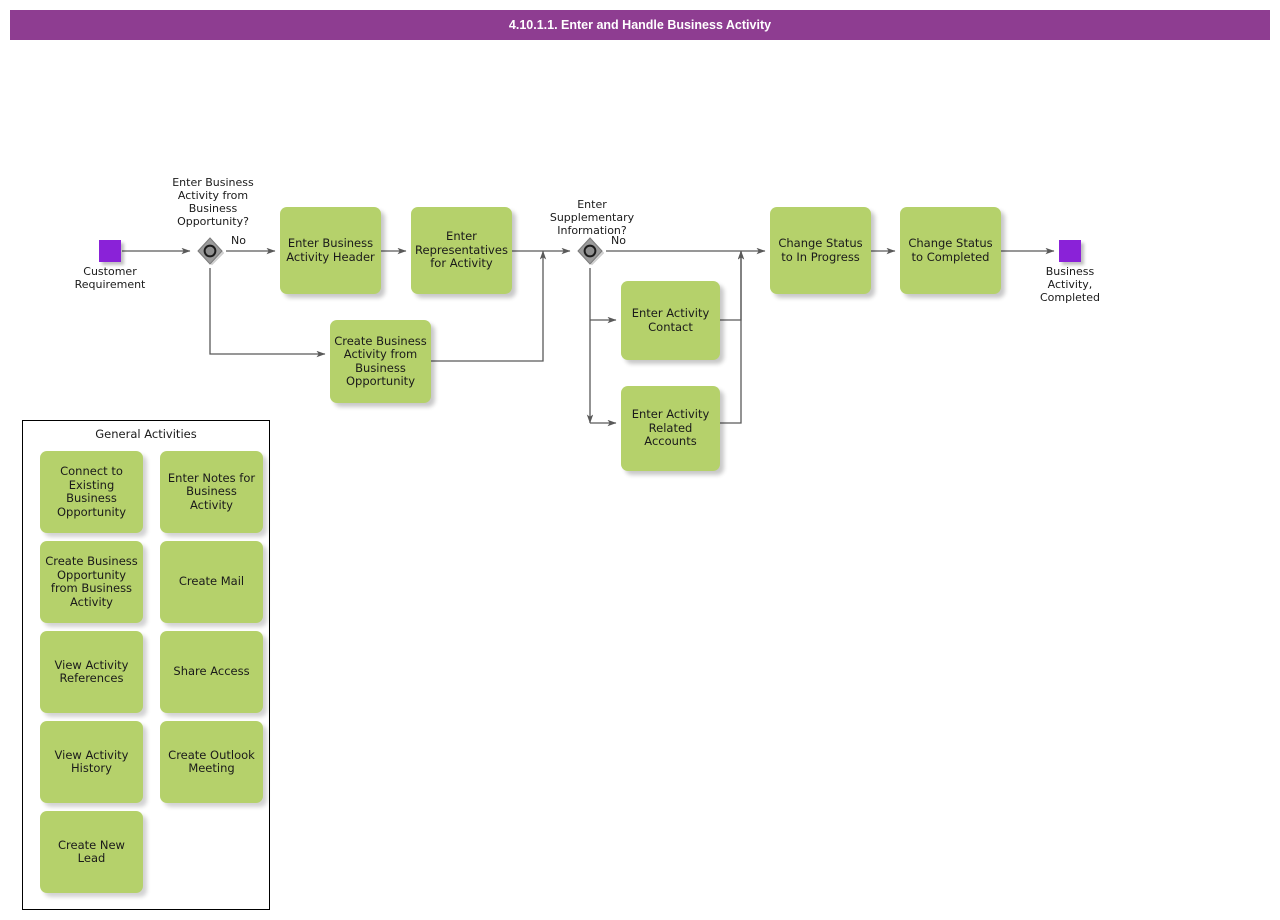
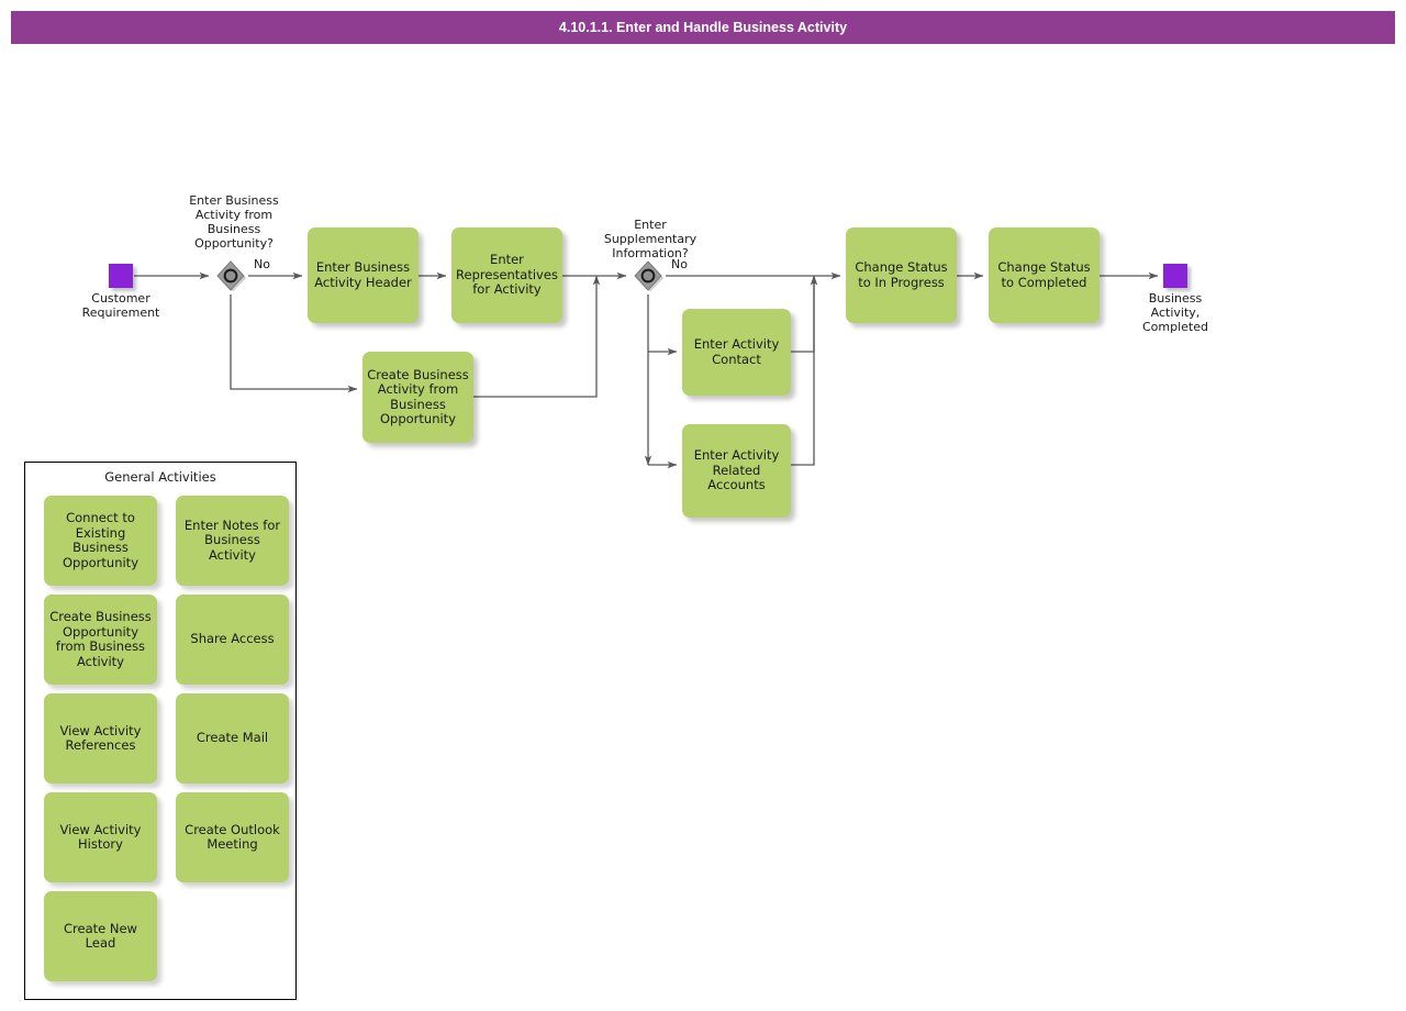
  4.10.1.1. Enter and Handle Business Activity
  Enter Business
  Activity Header
  Enter
  Representatives
  for Activity
  Create Business
  Activity from
  Business
  Opportunity
  Enter Activity
  Contact
  Enter Activity
  Related
  Accounts
  Change Status
  to In Progress
  Change Status
  to Completed
  Customer
  Requirement
  Business
  Activity,
  Completed
  Enter Business
  Activity from
  Business
  Opportunity?
  Enter
  Supplementary
  Information?
  No
  No
  General Activities
  Connect to
  Existing
  Business
  Opportunity
  Enter Notes for
  Business Activity
  Create Business
  Opportunity
  from Business
  Activity
- Create Mail
+ Share Access
  View Activity
  References
- Share Access
+ Create Mail
  View Activity
  History
  Create Outlook
  Meeting
  Create New
  Lead
